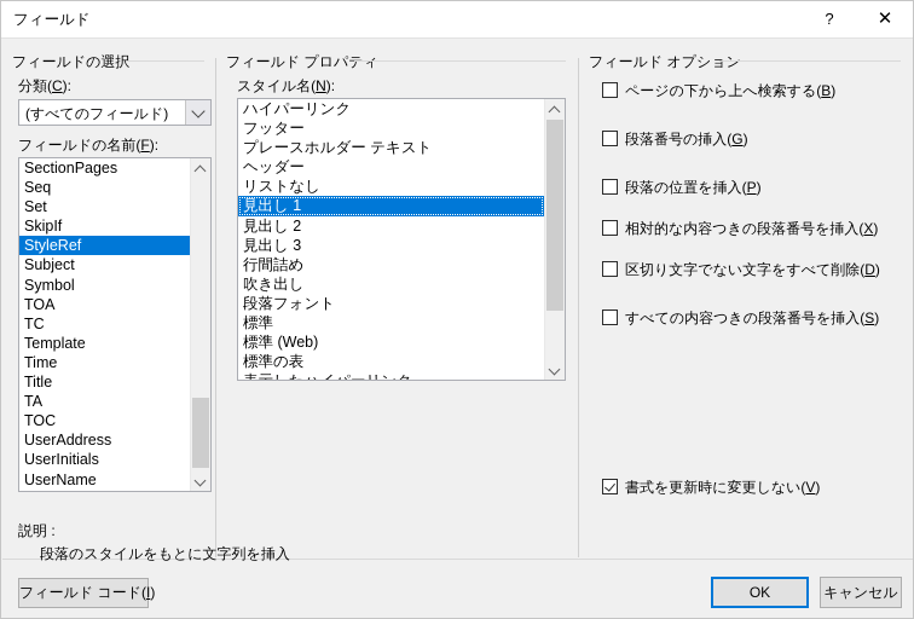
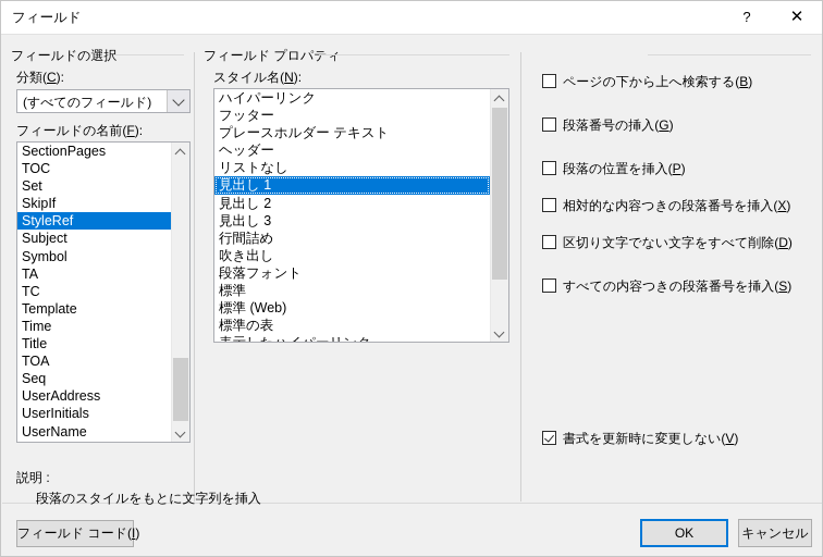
  フィールド
  ?
  ✕
  フィールドの選択
  フィールド プロパティ
- フィールド オプション
  分類(C):
  (すべてのフィールド)
  フィールドの名前(F):
  SectionPages
- Seq
+ TOC
  Set
  SkipIf
  StyleRef
  Subject
  Symbol
- TOA
+ TA
  TC
  Template
  Time
  Title
- TA
+ TOA
- TOC
+ Seq
  UserAddress
  UserInitials
  UserName
  スタイル名(N):
  ハイパーリンク
  フッター
  プレースホルダー テキスト
  ヘッダー
  リストなし
  見出し 1
  見出し 2
  見出し 3
  行間詰め
  吹き出し
  段落フォント
  標準
  標準 (Web)
  標準の表
  ページの下から上へ検索する(B)
  段落番号の挿入(G)
  段落の位置を挿入(P)
  相対的な内容つきの段落番号を挿入(X)
  区切り文字でない文字をすべて削除(D)
  すべての内容つきの段落番号を挿入(S)
  書式を更新時に変更しない(V)
  説明 :
  段落のスタイルをもとに文字列を挿入
  フィールド コード(I)
  OK
  キャンセル
